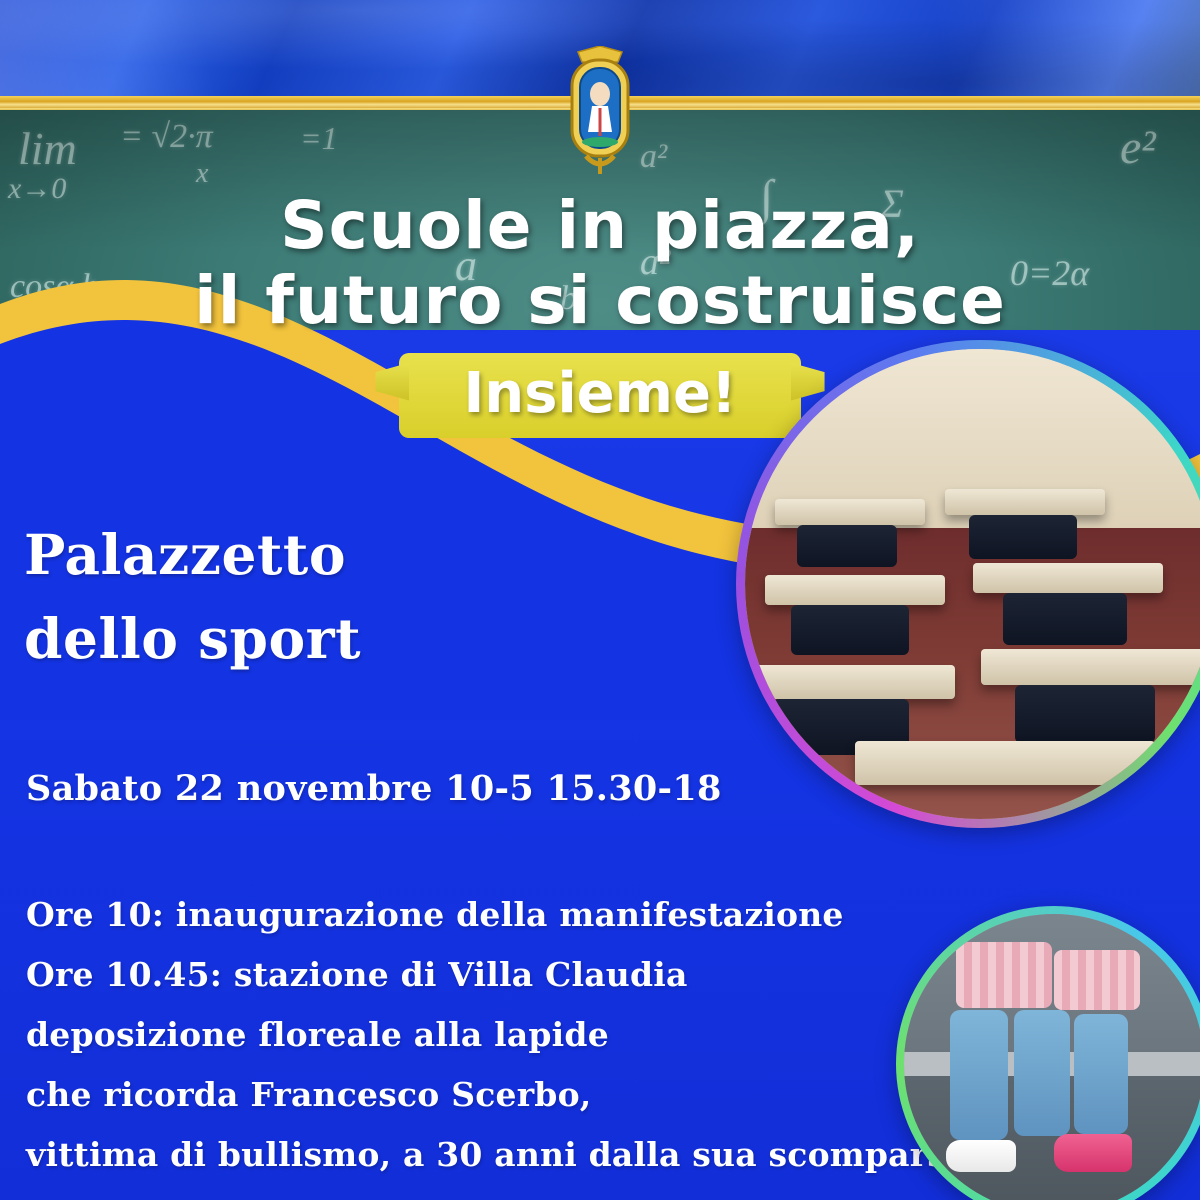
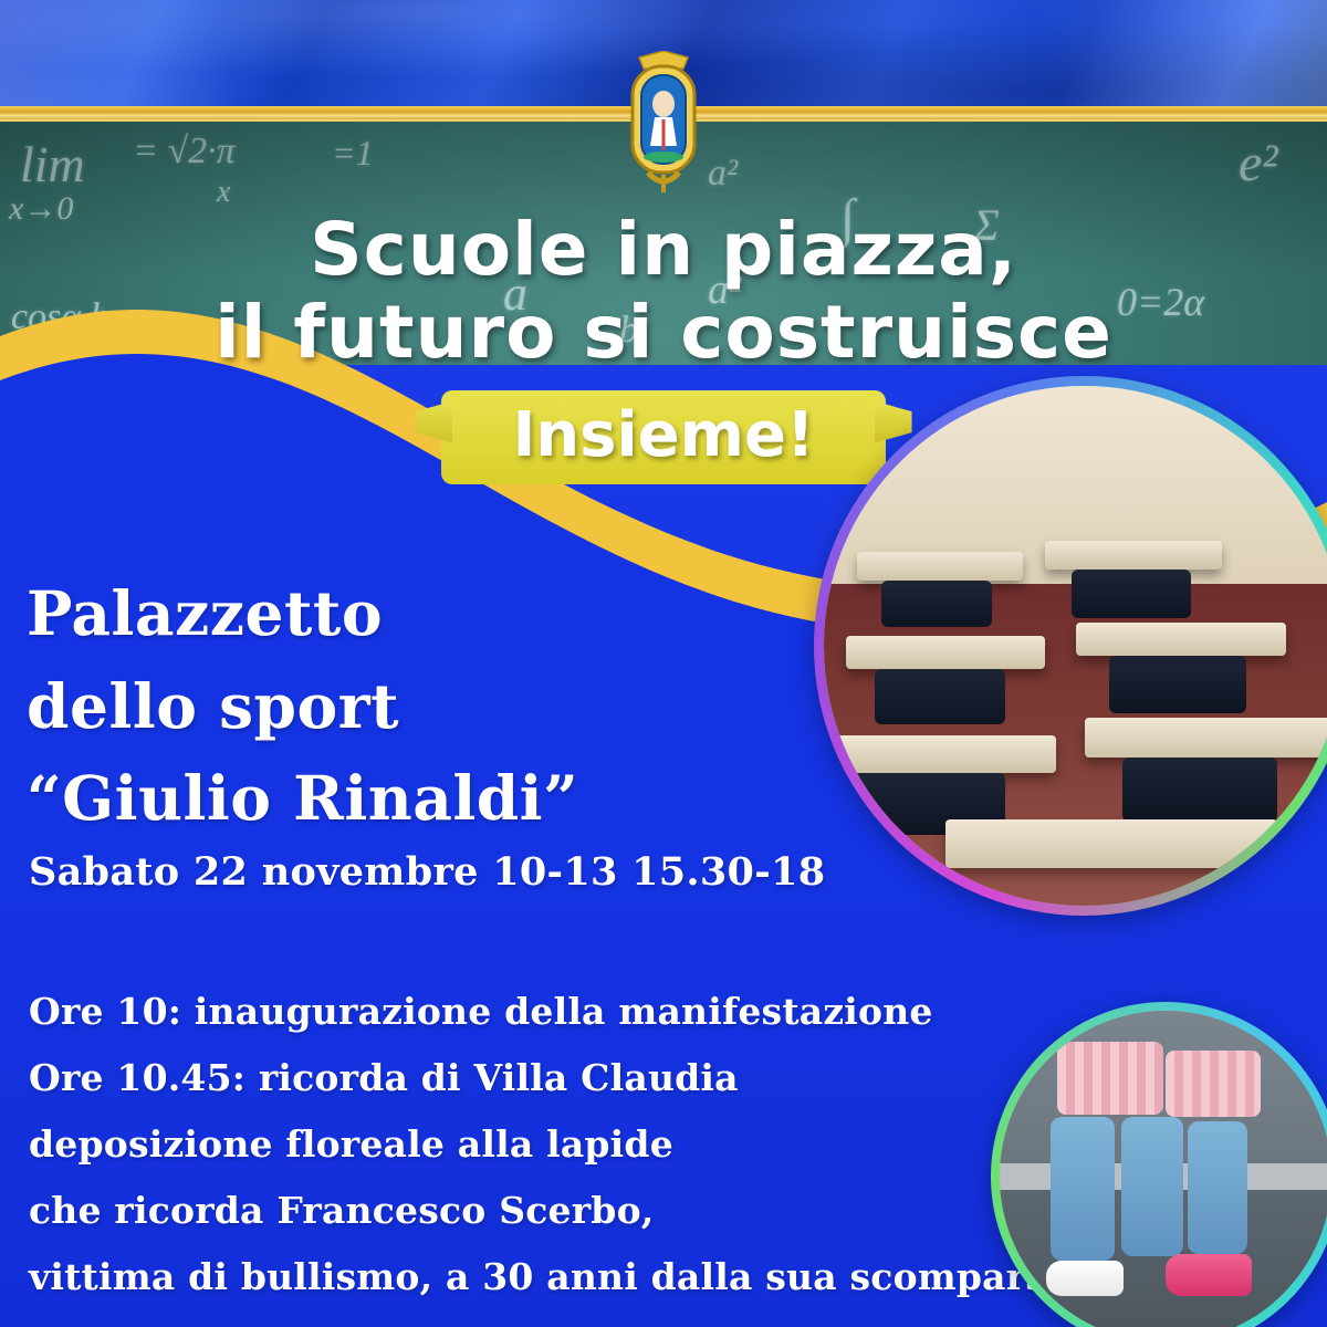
  Scuole in piazza,
  il futuro si costruisce
  Insieme!
  Palazzetto
  dello sport
+ “Giulio Rinaldi”
- Sabato 22 novembre 10-5 15.30-18
+ Sabato 22 novembre 10-13 15.30-18
  Ore 10: inaugurazione della manifestazione
- Ore 10.45: stazione di Villa Claudia
+ Ore 10.45: ricorda di Villa Claudia
  deposizione floreale alla lapide
  che ricorda Francesco Scerbo,
  vittima di bullismo, a 30 anni dalla sua scompa
